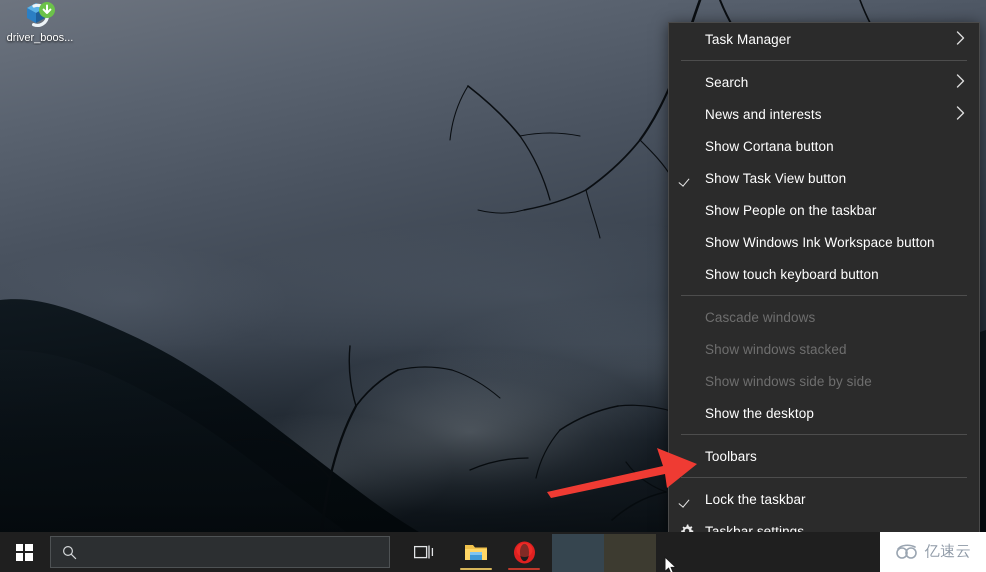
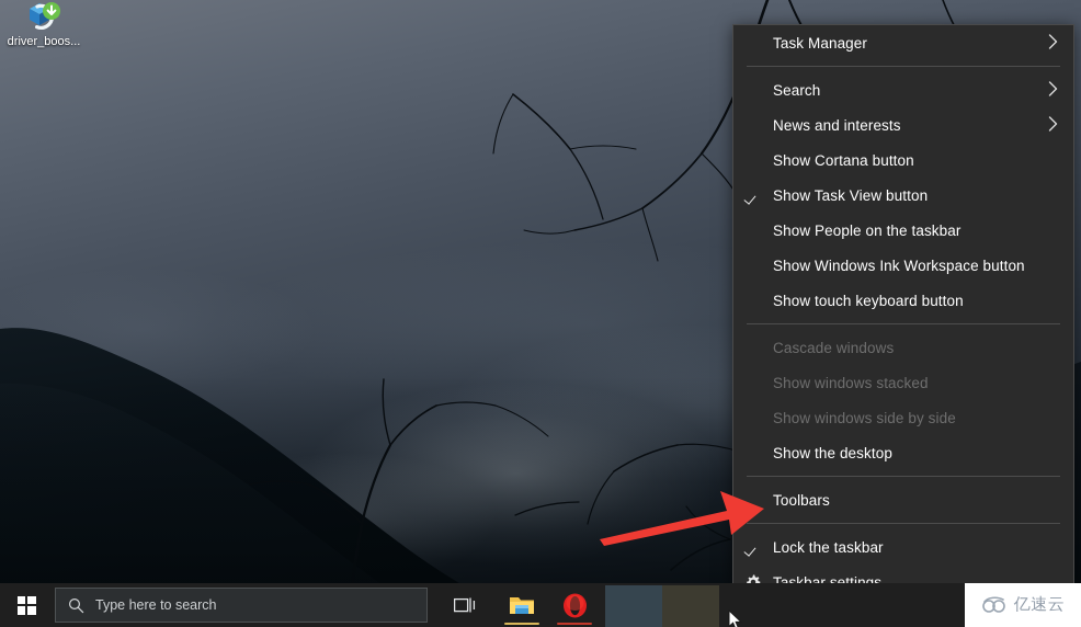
  driver_boos...
  Task Manager
  Search
  News and interests
  Show Cortana button
  Show Task View button
  Show People on the taskbar
  Show Windows Ink Workspace button
  Show touch keyboard button
  Cascade windows
  Show windows stacked
  Show windows side by side
  Show the desktop
  Toolbars
  Lock the taskbar
  Taskbar settings
+ Type here to search
  亿速云
